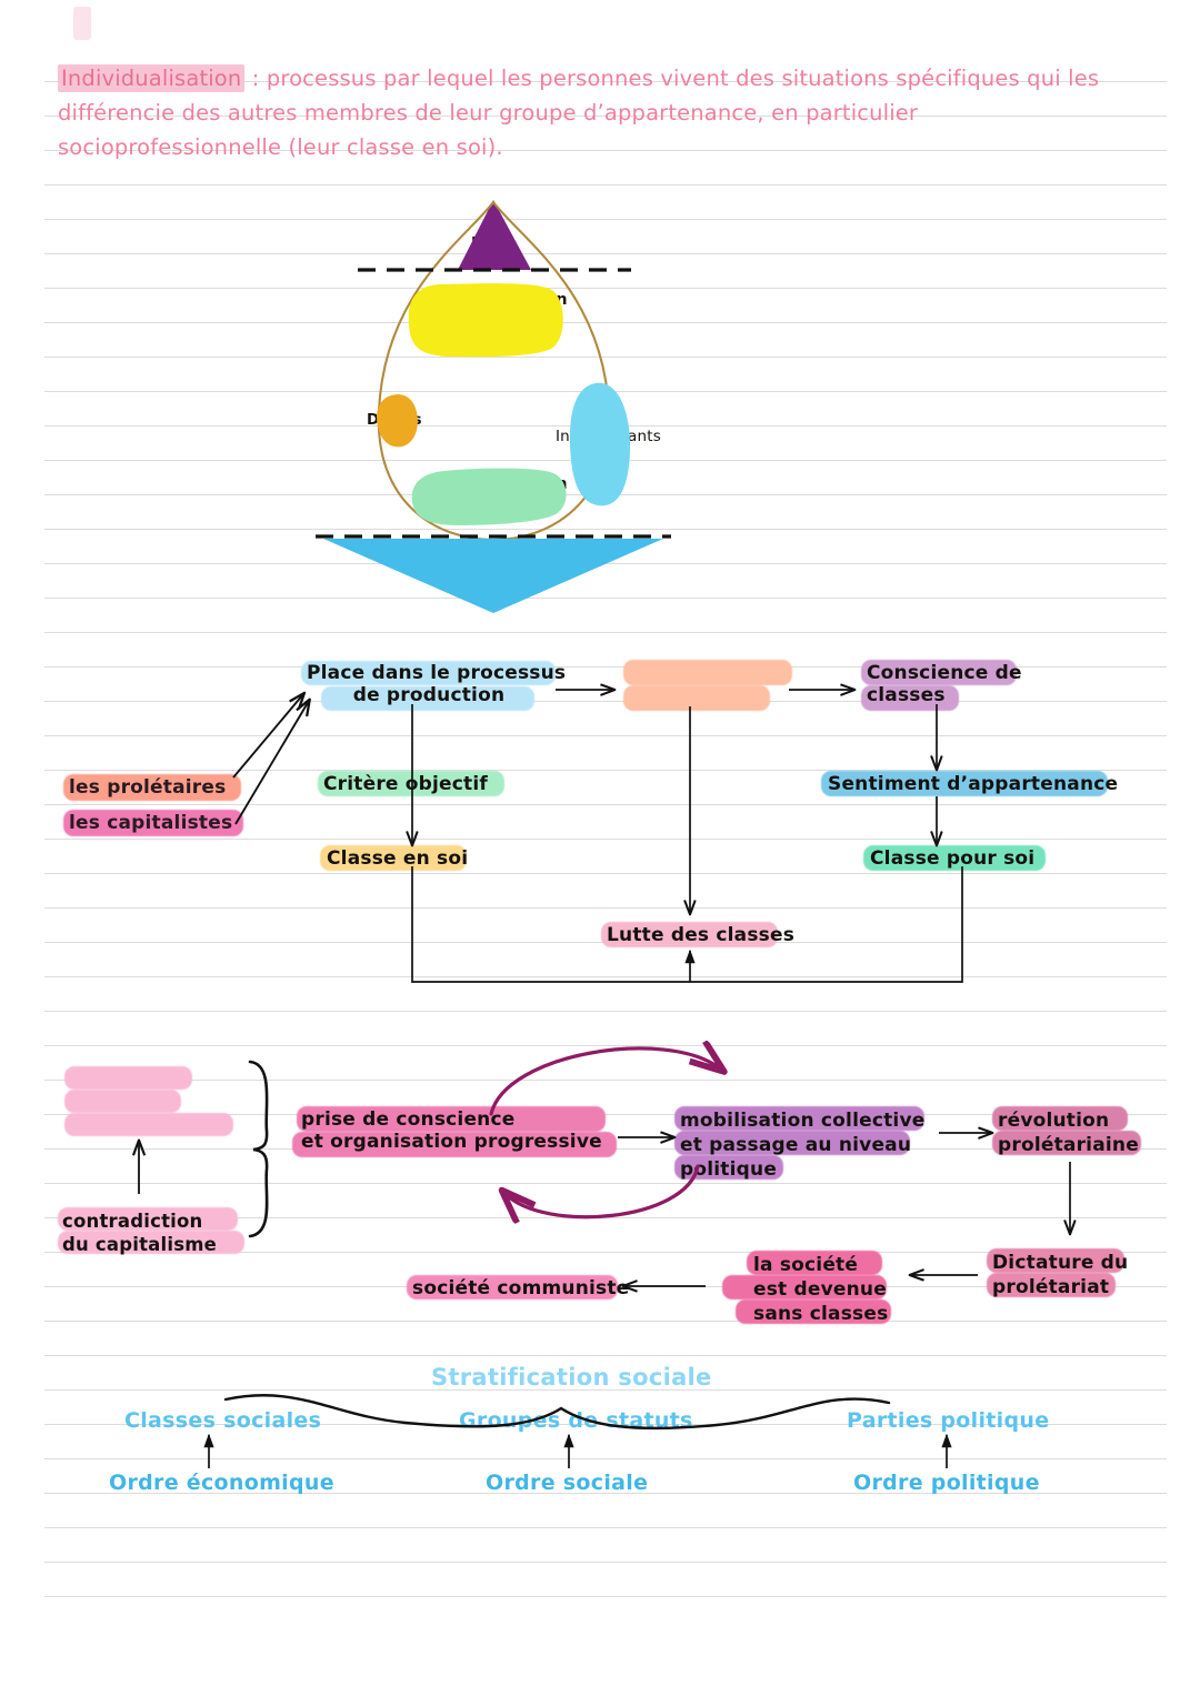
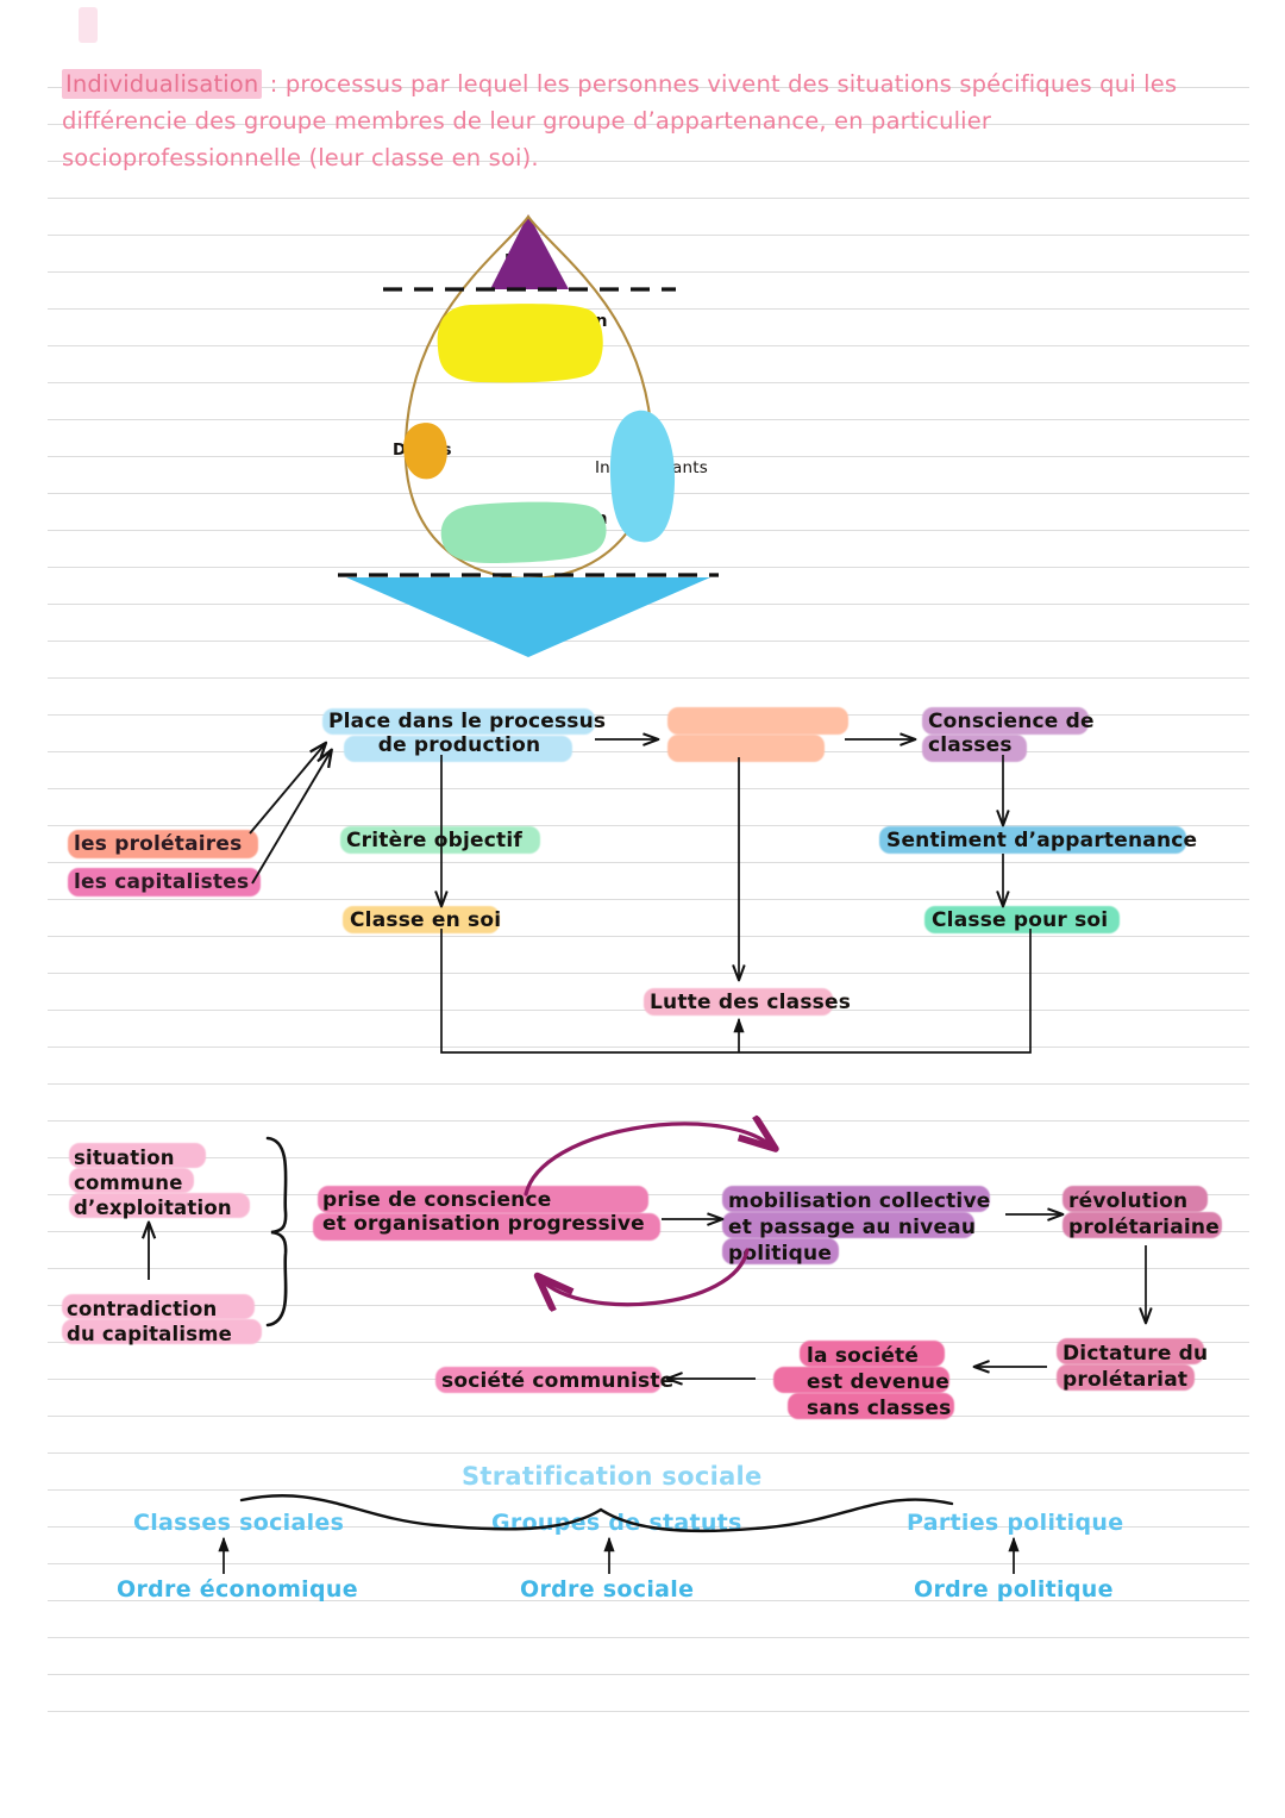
- Individualisation : processus par lequel les personnes vivent des situations spécifiques qui les différencie des autres membres de leur groupe d’appartenance, en particulier socioprofessionnelle (leur classe en soi).
+ Individualisation : processus par lequel les personnes vivent des situations spécifiques qui les différencie des groupe membres de leur groupe d’appartenance, en particulier socioprofessionnelle (leur classe en soi).
  Place dans le processu
  de production
  Conscience de
  classes
  Critèrebjectif
  Sentiment d’appartenance
  Classe en soi
  Classe pour soi
  Lutte des classes
  les prolétaires
  les capitalistes
+ situation
+ commune
+ d’exploitation
  contradiction
  du capitalisme
  prise de conscience
  et organisation progressive
  mobilisation collective
  et passage au niveau
  politique
  révolution
  prolétariaine
  Dictature du
  prolétariat
  la société
  est devenue
  sans classes
  société communiste
  Stratification sociale
  Classes sociales
  Groupes d statuts
  Parties politique
  Ordre économique
  Ordre sociale
  Ordre politique
